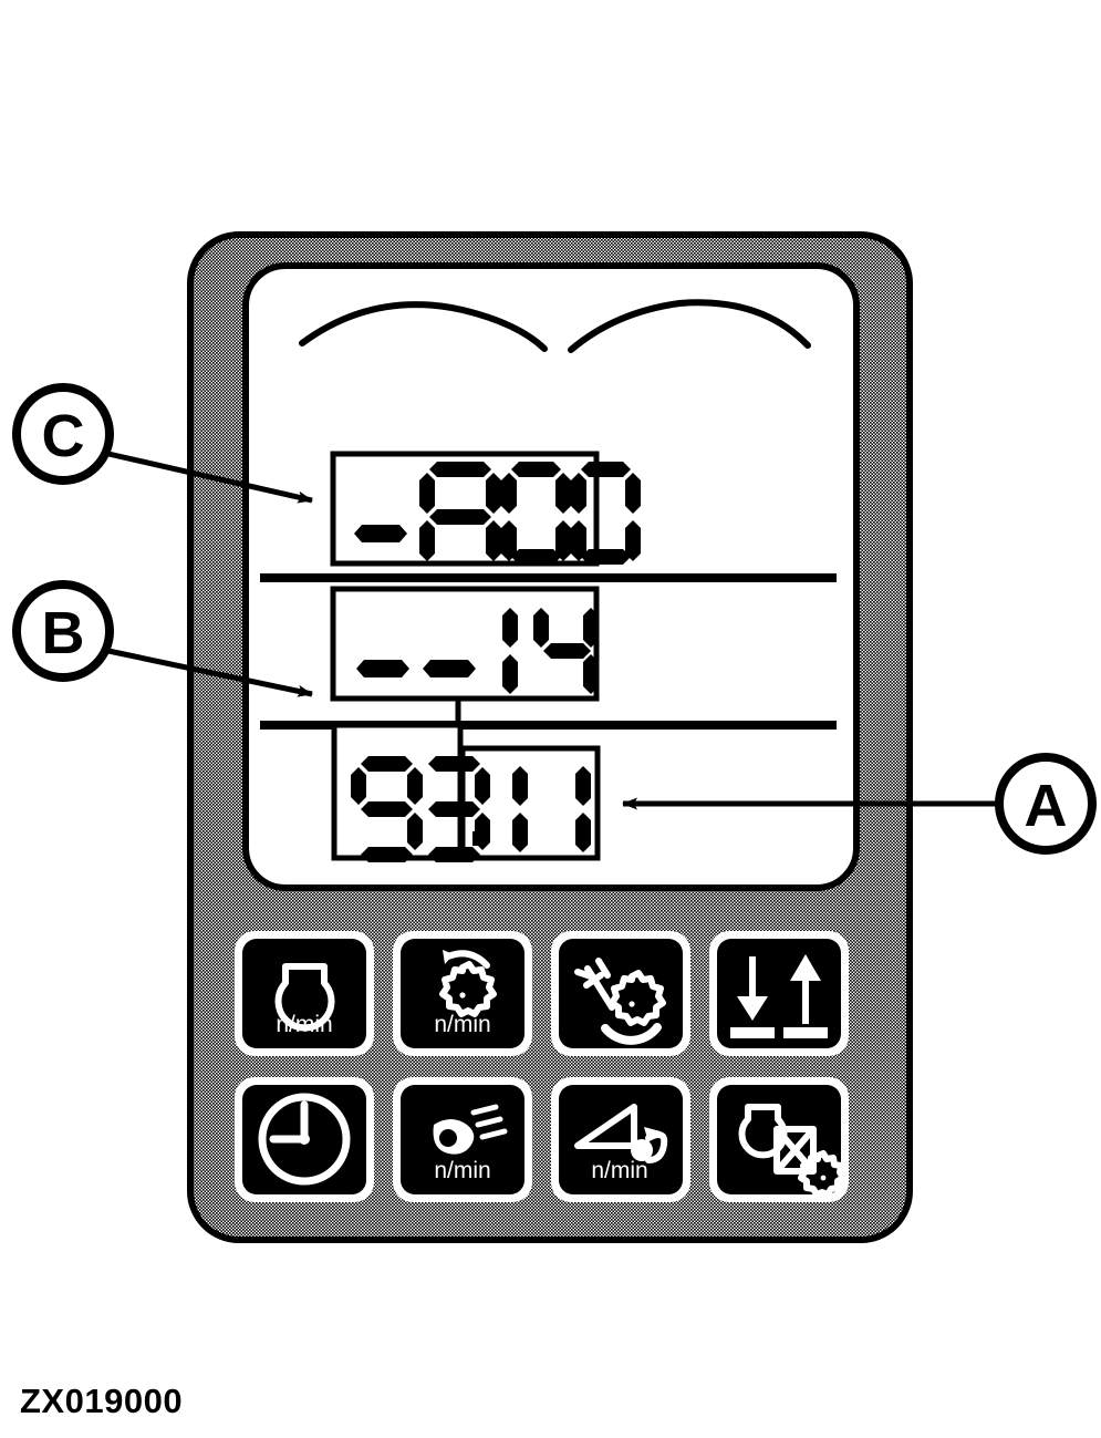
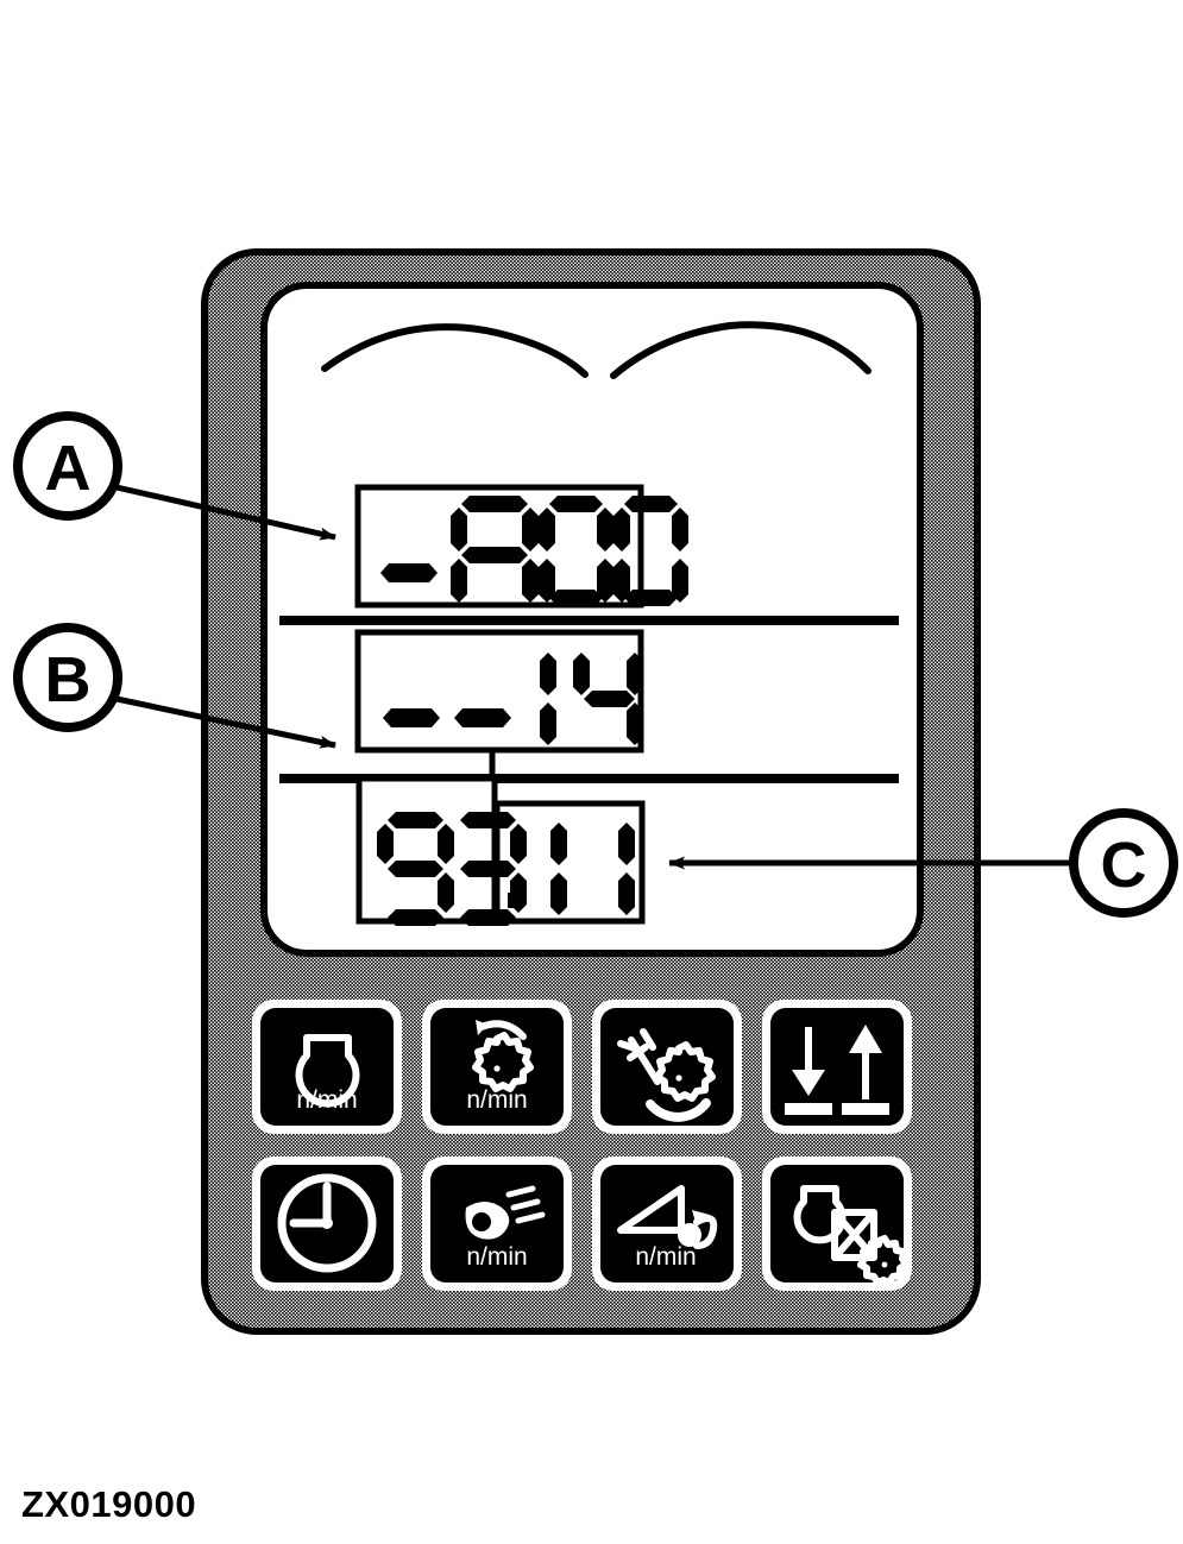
  n/min
  n/min
  n/min
  n/min
- C
+ A
  B
- A
+ C
  ZX019000
